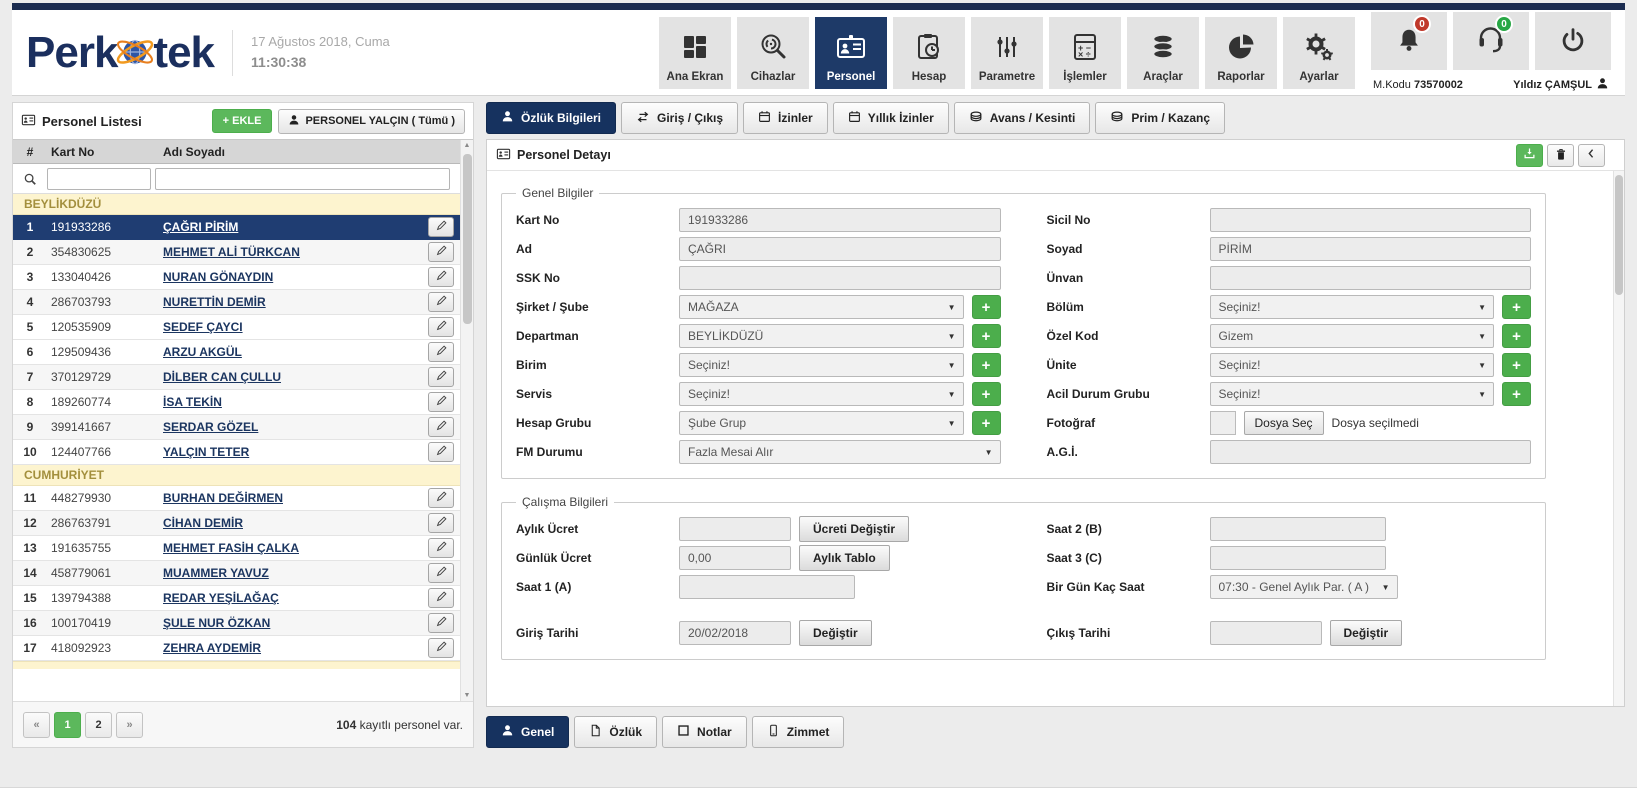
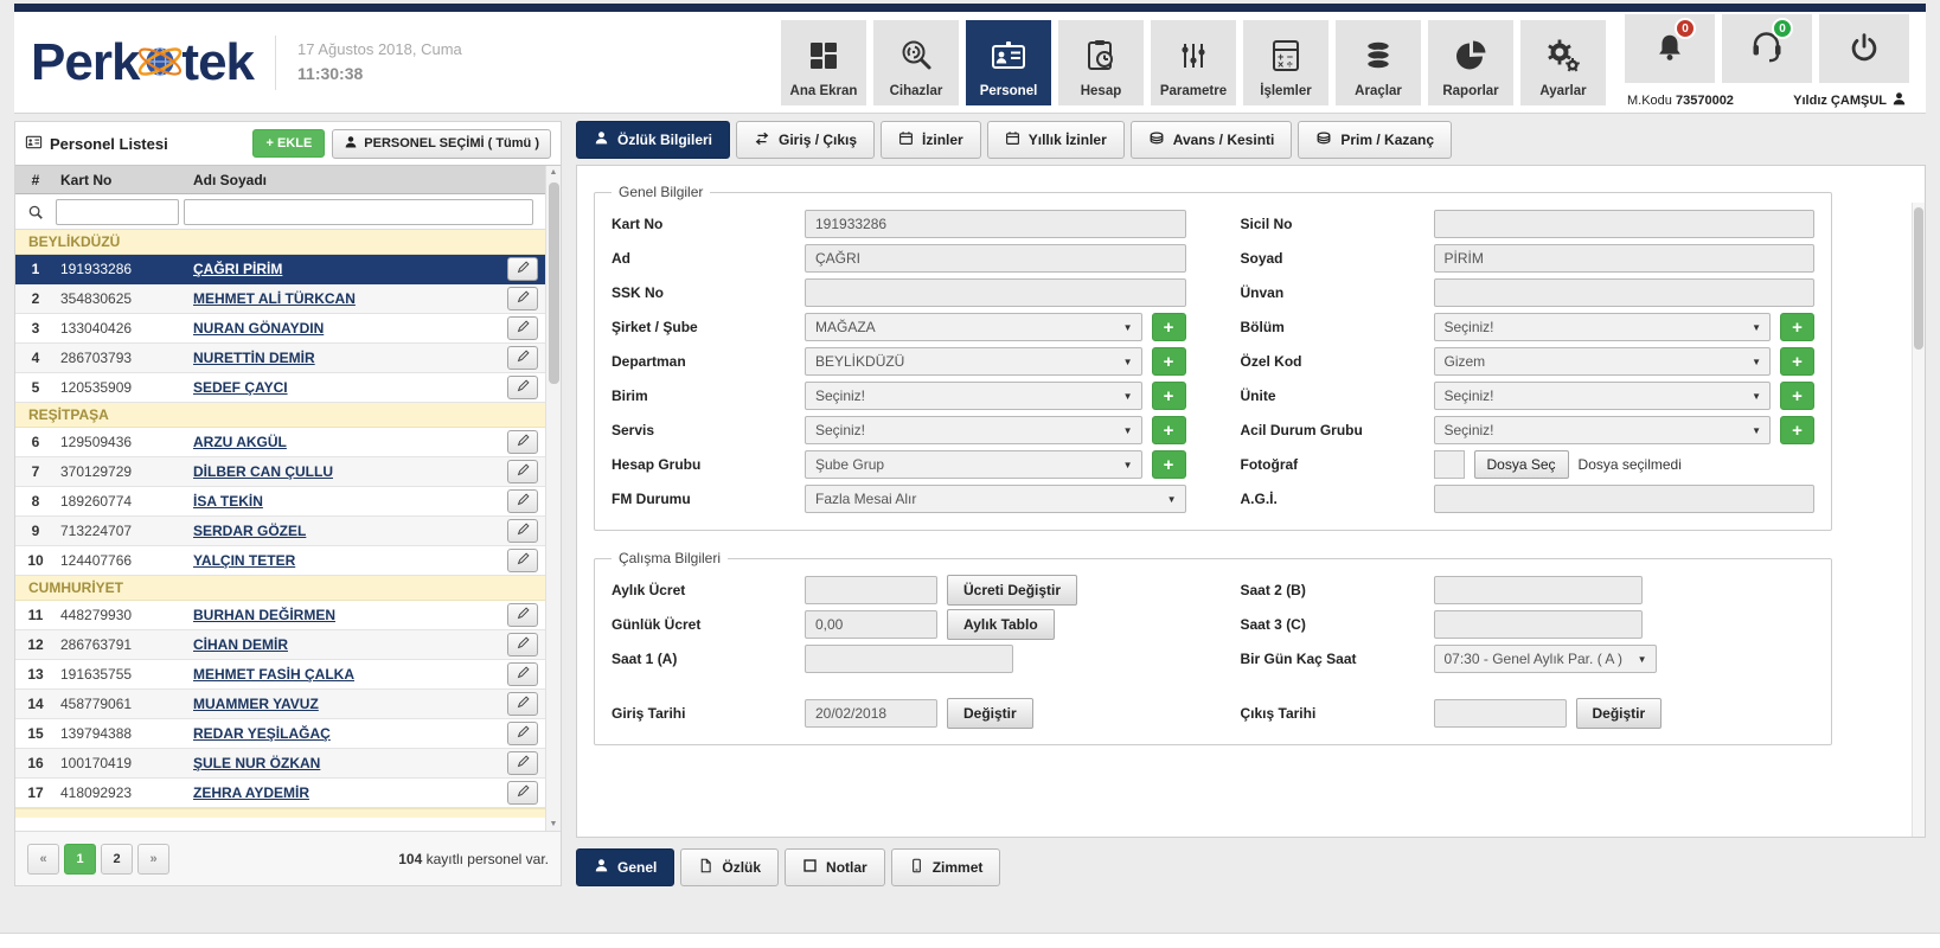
  Perk
  tek
  17 Ağustos 2018, Cuma
  11:30:38
  Ana Ekran
  Cihazlar
  Personel
  Hesap
  Parametre
  + −
  × ÷
  İşlemler
  Araçlar
  Raporlar
  Ayarlar
  0
  0
  M.Kodu 73570002
  Yıldız ÇAMŞUL
  Personel Listesi
  + EKLE
- PERSONEL YALÇIN ( Tümü )
+ PERSONEL SEÇİMİ ( Tümü )
  #
  Kart No
  Adı Soyadı
  BEYLİKDÜZÜ
  1
  191933286
  ÇAĞRI PİRİM
  2
  354830625
  MEHMET ALİ TÜRKCAN
  3
  133040426
  NURAN GÖNAYDIN
  4
  286703793
  NURETTİN DEMİR
  5
  120535909
  SEDEF ÇAYCI
+ REŞİTPAŞA
  6
  129509436
  ARZU AKGÜL
  7
  370129729
  DİLBER CAN ÇULLU
  8
  189260774
  İSA TEKİN
  9
- 399141667
+ 713224707
  SERDAR GÖZEL
  10
  124407766
  YALÇIN TETER
  CUMHURİYET
  11
  448279930
  BURHAN DEĞİRMEN
  12
  286763791
  CİHAN DEMİR
  13
  191635755
  MEHMET FASİH ÇALKA
  14
  458779061
  MUAMMER YAVUZ
  15
  139794388
  REDAR YEŞİLAĞAÇ
  16
  100170419
  ŞULE NUR ÖZKAN
  17
  418092923
  ZEHRA AYDEMİR
  «
  1
  2
  »
  104 kayıtlı personel var.
  Özlük Bilgileri
  Giriş / Çıkış
  İzinler
  Yıllık İzinler
  Avans / Kesinti
  Prim / Kazanç
- Personel Detayı
  Genel Bilgiler
  Kart No
  191933286
  Ad
  ÇAĞRI
  SSK No
  Şirket / Şube
  MAĞAZA
  +
  Departman
  BEYLİKDÜZÜ
  +
  Birim
  Seçiniz!
  +
  Servis
  Seçiniz!
  +
  Hesap Grubu
  Şube Grup
  +
  FM Durumu
  Fazla Mesai Alır
  Sicil No
  Soyad
  PİRİM
  Ünvan
  Bölüm
  Seçiniz!
  +
  Özel Kod
  Gizem
  +
  Ünite
  Seçiniz!
  +
  Acil Durum Grubu
  Seçiniz!
  +
  Fotoğraf
  Dosya Seç
  Dosya seçilmedi
  A.G.İ.
  Çalışma Bilgileri
  Aylık Ücret
  Ücreti Değiştir
  Günlük Ücret
  0,00
  Aylık Tablo
  Saat 1 (A)
  Giriş Tarihi
  20/02/2018
  Değiştir
  Saat 2 (B)
  Saat 3 (C)
  Bir Gün Kaç Saat
  07:30 - Genel Aylık Par. ( A )
  Çıkış Tarihi
  Değiştir
  Genel
  Özlük
  Notlar
  Zimmet
